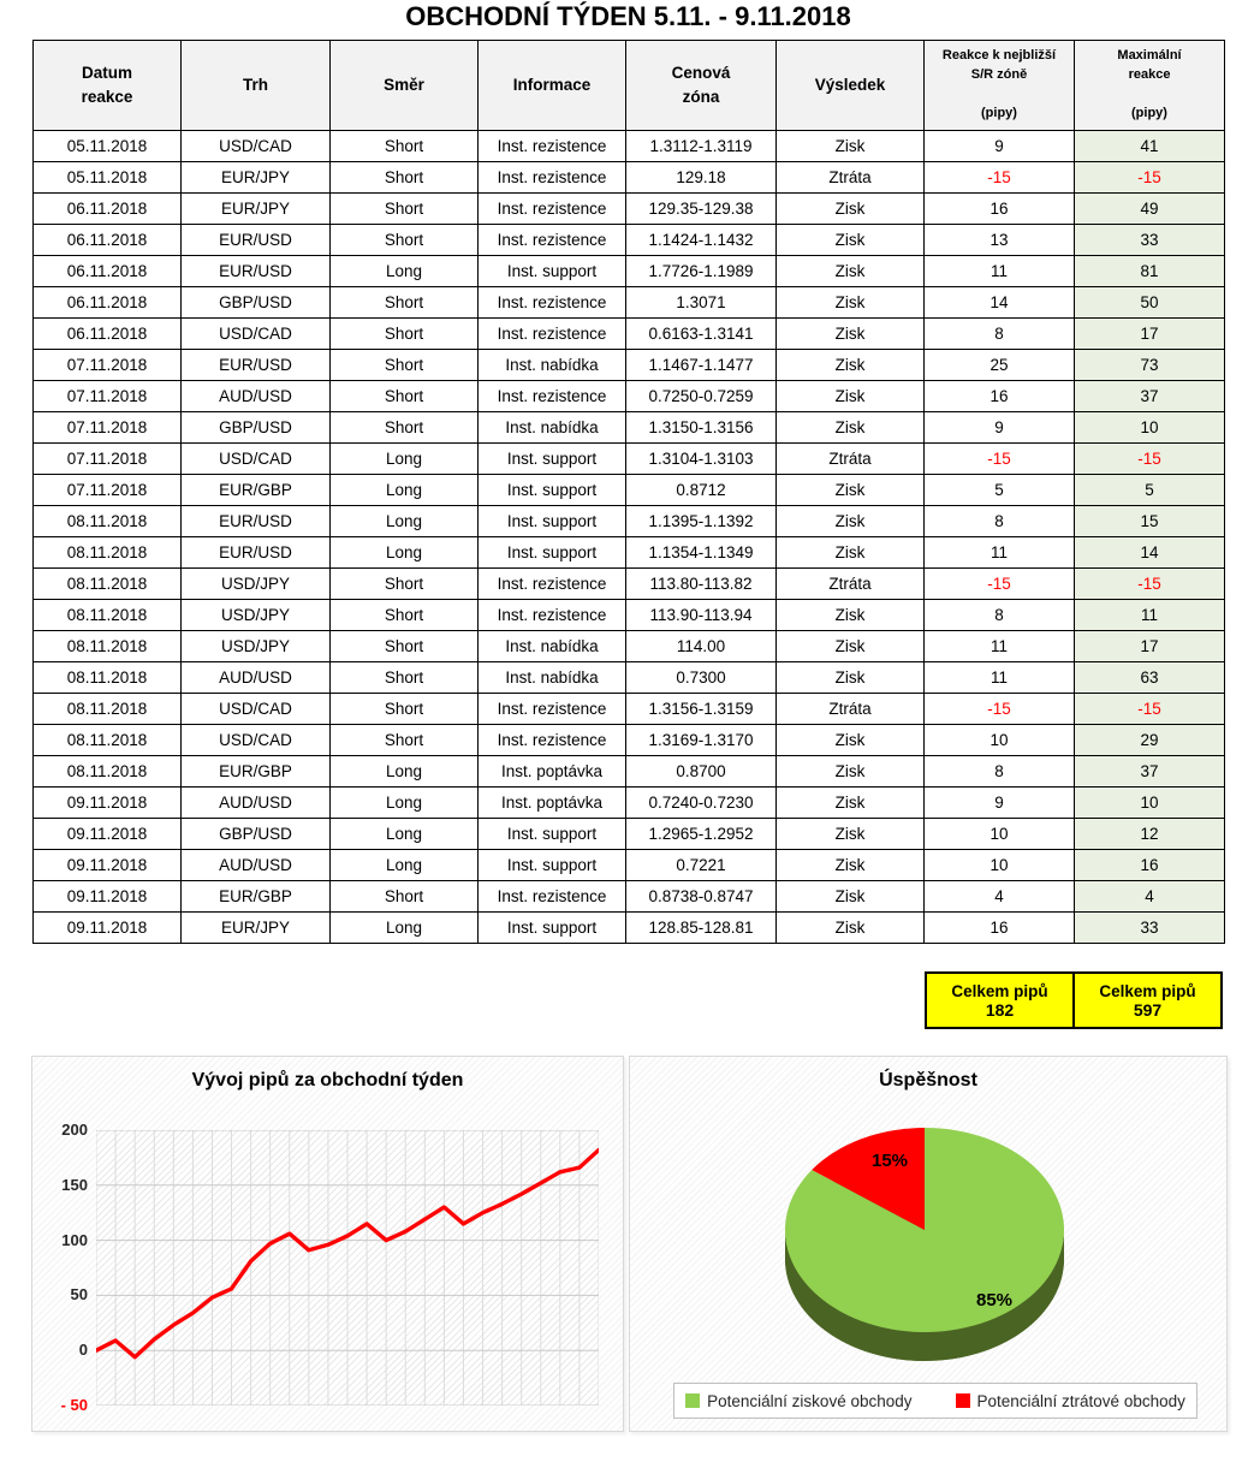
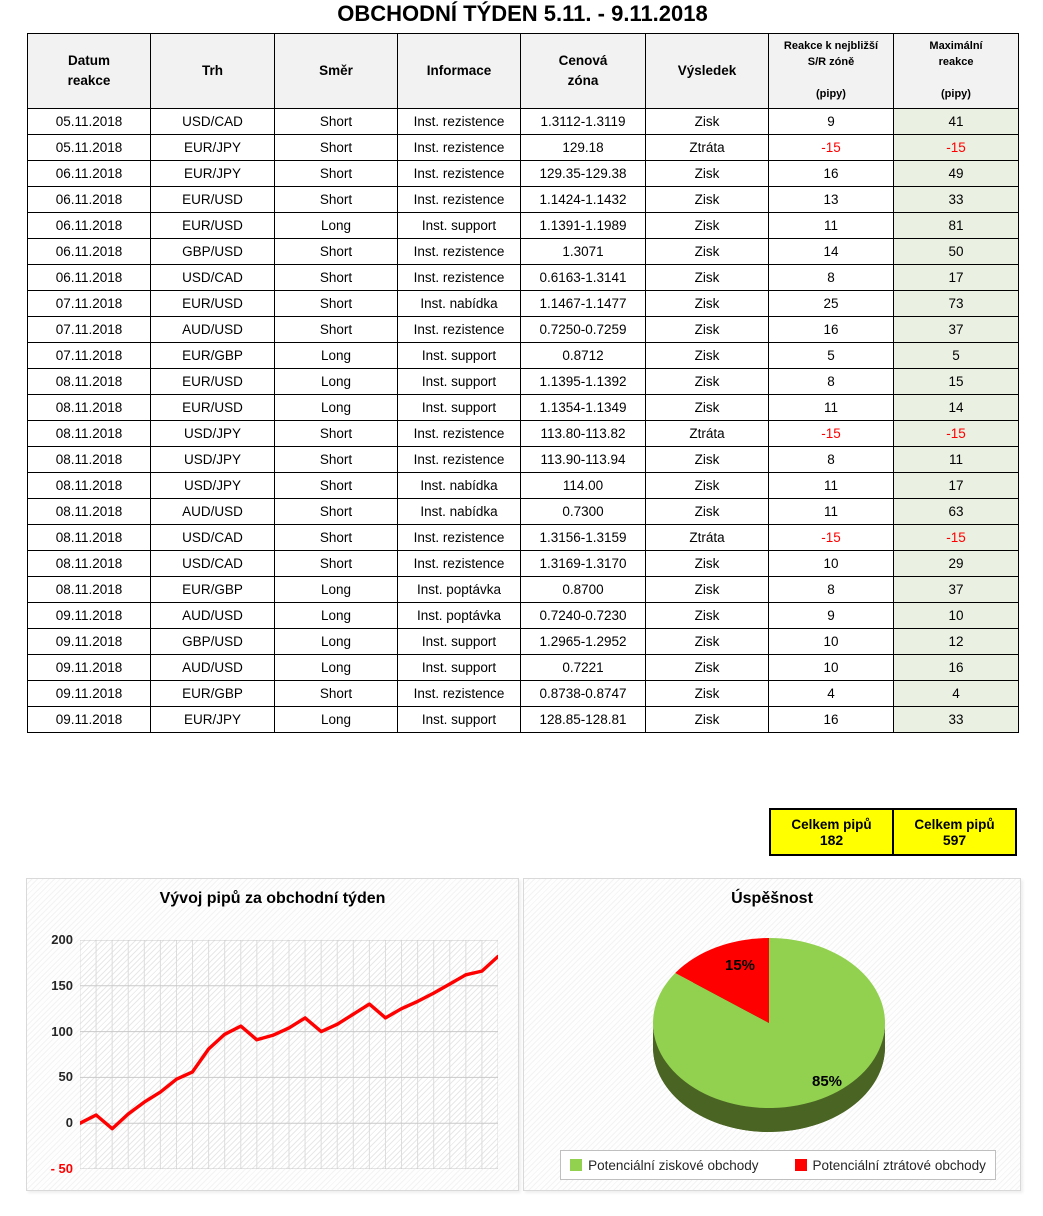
  OBCHODNÍ TÝDEN 5.11. - 9.11.2018
  Datum reakce	Trh	Směr	Informace	Cenová zóna	Výsledek	Reakce k nejbližší S/R zóně (pipy)	Maximální reakce (pipy)
  05.11.2018	USD/CAD	Short	Inst. rezistence	1.3112-1.3119	Zisk	9	41
  05.11.2018	EUR/JPY	Short	Inst. rezistence	129.18	Ztráta	-15	-15
  06.11.2018	EUR/JPY	Short	Inst. rezistence	129.35-129.38	Zisk	16	49
  06.11.2018	EUR/USD	Short	Inst. rezistence	1.1424-1.1432	Zisk	13	33
- 06.11.2018	EUR/USD	Long	Inst. support	1.7726-1.1989	Zisk	11	81
+ 06.11.2018	EUR/USD	Long	Inst. support	1.1391-1.1989	Zisk	11	81
  06.11.2018	GBP/USD	Short	Inst. rezistence	1.3071	Zisk	14	50
  06.11.2018	USD/CAD	Short	Inst. rezistence	0.6163-1.3141	Zisk	8	17
  07.11.2018	EUR/USD	Short	Inst. nabídka	1.1467-1.1477	Zisk	25	73
  07.11.2018	AUD/USD	Short	Inst. rezistence	0.7250-0.7259	Zisk	16	37
- 07.11.2018	GBP/USD	Short	Inst. nabídka	1.3150-1.3156	Zisk	9	10
- 07.11.2018	USD/CAD	Long	Inst. support	1.3104-1.3103	Ztráta	-15	-15
  07.11.2018	EUR/GBP	Long	Inst. support	0.8712	Zisk	5	5
  08.11.2018	EUR/USD	Long	Inst. support	1.1395-1.1392	Zisk	8	15
  08.11.2018	EUR/USD	Long	Inst. support	1.1354-1.1349	Zisk	11	14
  08.11.2018	USD/JPY	Short	Inst. rezistence	113.80-113.82	Ztráta	-15	-15
  08.11.2018	USD/JPY	Short	Inst. rezistence	113.90-113.94	Zisk	8	11
  08.11.2018	USD/JPY	Short	Inst. nabídka	114.00	Zisk	11	17
  08.11.2018	AUD/USD	Short	Inst. nabídka	0.7300	Zisk	11	63
  08.11.2018	USD/CAD	Short	Inst. rezistence	1.3156-1.3159	Ztráta	-15	-15
  08.11.2018	USD/CAD	Short	Inst. rezistence	1.3169-1.3170	Zisk	10	29
  08.11.2018	EUR/GBP	Long	Inst. poptávka	0.8700	Zisk	8	37
  09.11.2018	AUD/USD	Long	Inst. poptávka	0.7240-0.7230	Zisk	9	10
  09.11.2018	GBP/USD	Long	Inst. support	1.2965-1.2952	Zisk	10	12
  09.11.2018	AUD/USD	Long	Inst. support	0.7221	Zisk	10	16
  09.11.2018	EUR/GBP	Short	Inst. rezistence	0.8738-0.8747	Zisk	4	4
  09.11.2018	EUR/JPY	Long	Inst. support	128.85-128.81	Zisk	16	33
  Celkem pipů
  182
  Celkem pipů
  597
  Vývoj pipů za obchodní týden
  200
  150
  100
  50
  0
  - 50
  Úspěšnost
  15%
  85%
  Potenciální ziskové obchody
  Potenciální ztrátové obchody
